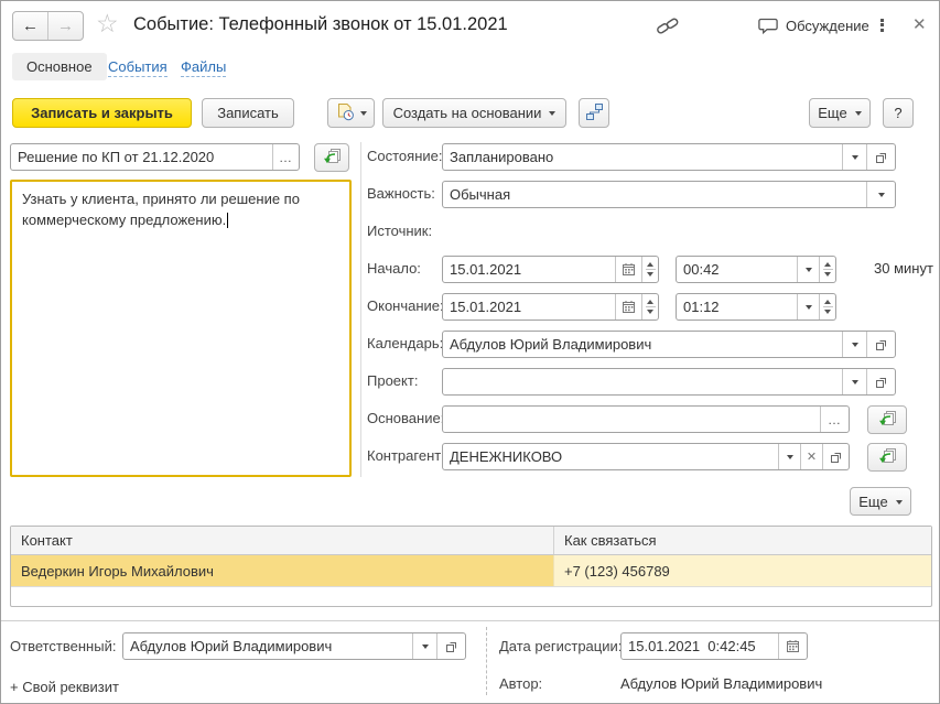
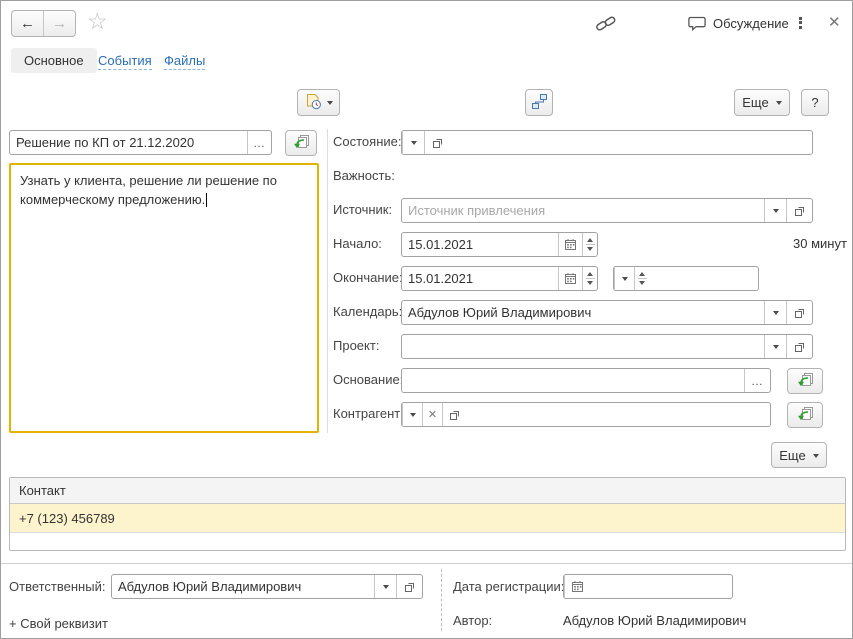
  ←
  →
  ☆
- Событие: Телефонный звонок от 15.01.2021
  Обсуждение
  ✕
  Основное
  События
  Файлы
- Записать и закрыть
- Записать
- Создать на основании
  Еще
  ?
  Решение по КП от 21.12.2020
  …
- Узнать у клиента, принято ли решение по коммерческому предложению.
+ Узнать у клиента, решение ли решение по коммерческому предложению.
  Состояние:
- Запланировано
  Важность:
- Обычная
  Источник:
+ Источник привлечения
  Начало:
  15.01.2021
- 00:42
  30 минут
  Окончание
  15.01.2021
- 01:12
  Календарь
  Абдулов Юрий Владимирович
  Проект:
  Основание
  …
  Контрагент
- ДЕНЕЖНИКОВО
  ✕
  Еще
  Контакт
- Как связаться
- Ведеркин Игорь Михайлович
  +7 (123) 456789
  Ответственный:
  Абдулов Юрий Владимирович
  + Свой реквизит
  Дата регистрации
- 15.01.2021 0:42:45
  Автор:
  Абдулов Юрий Владимирович
